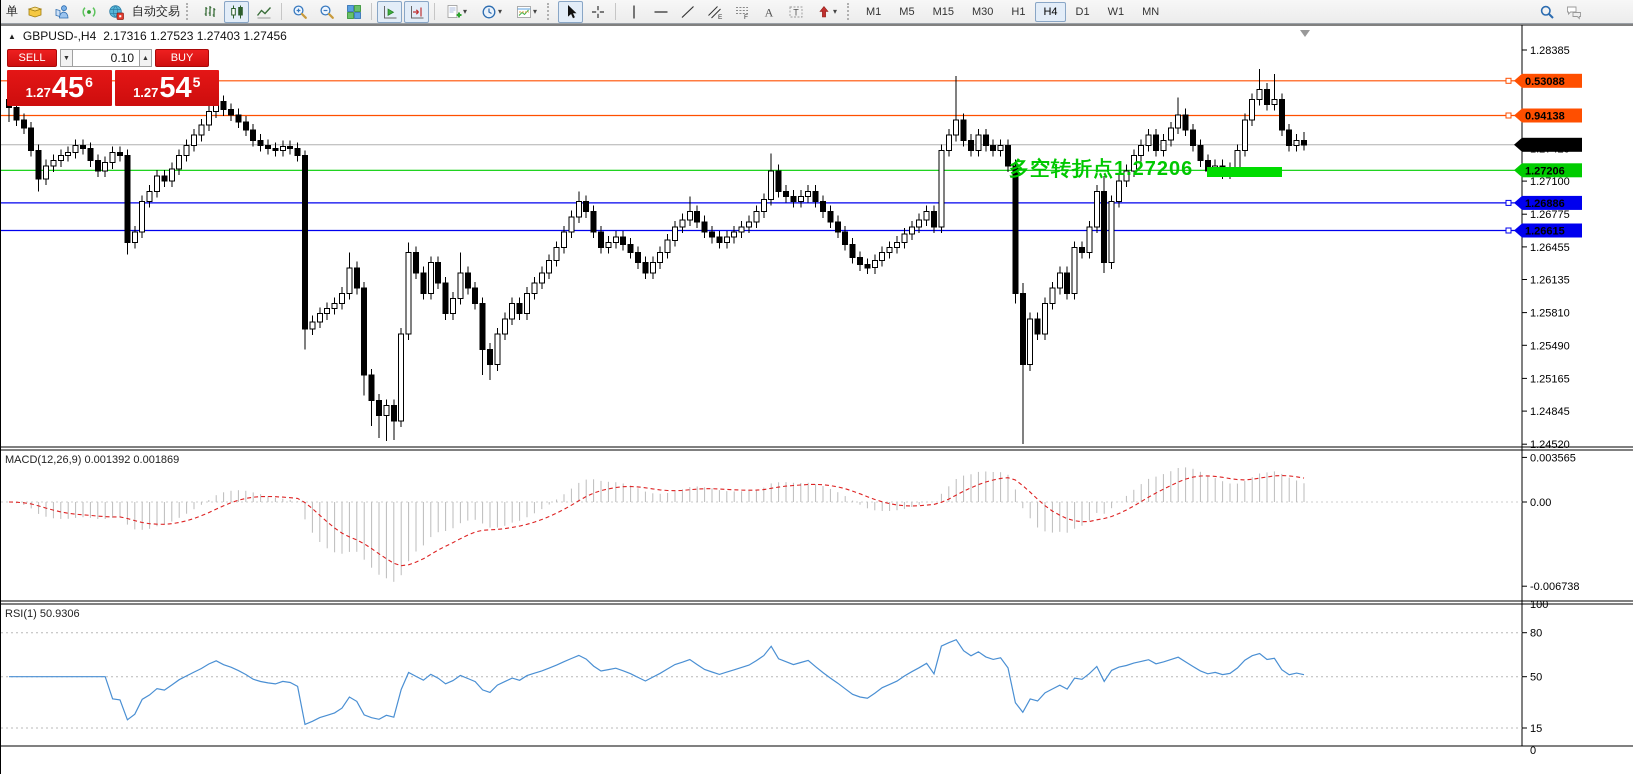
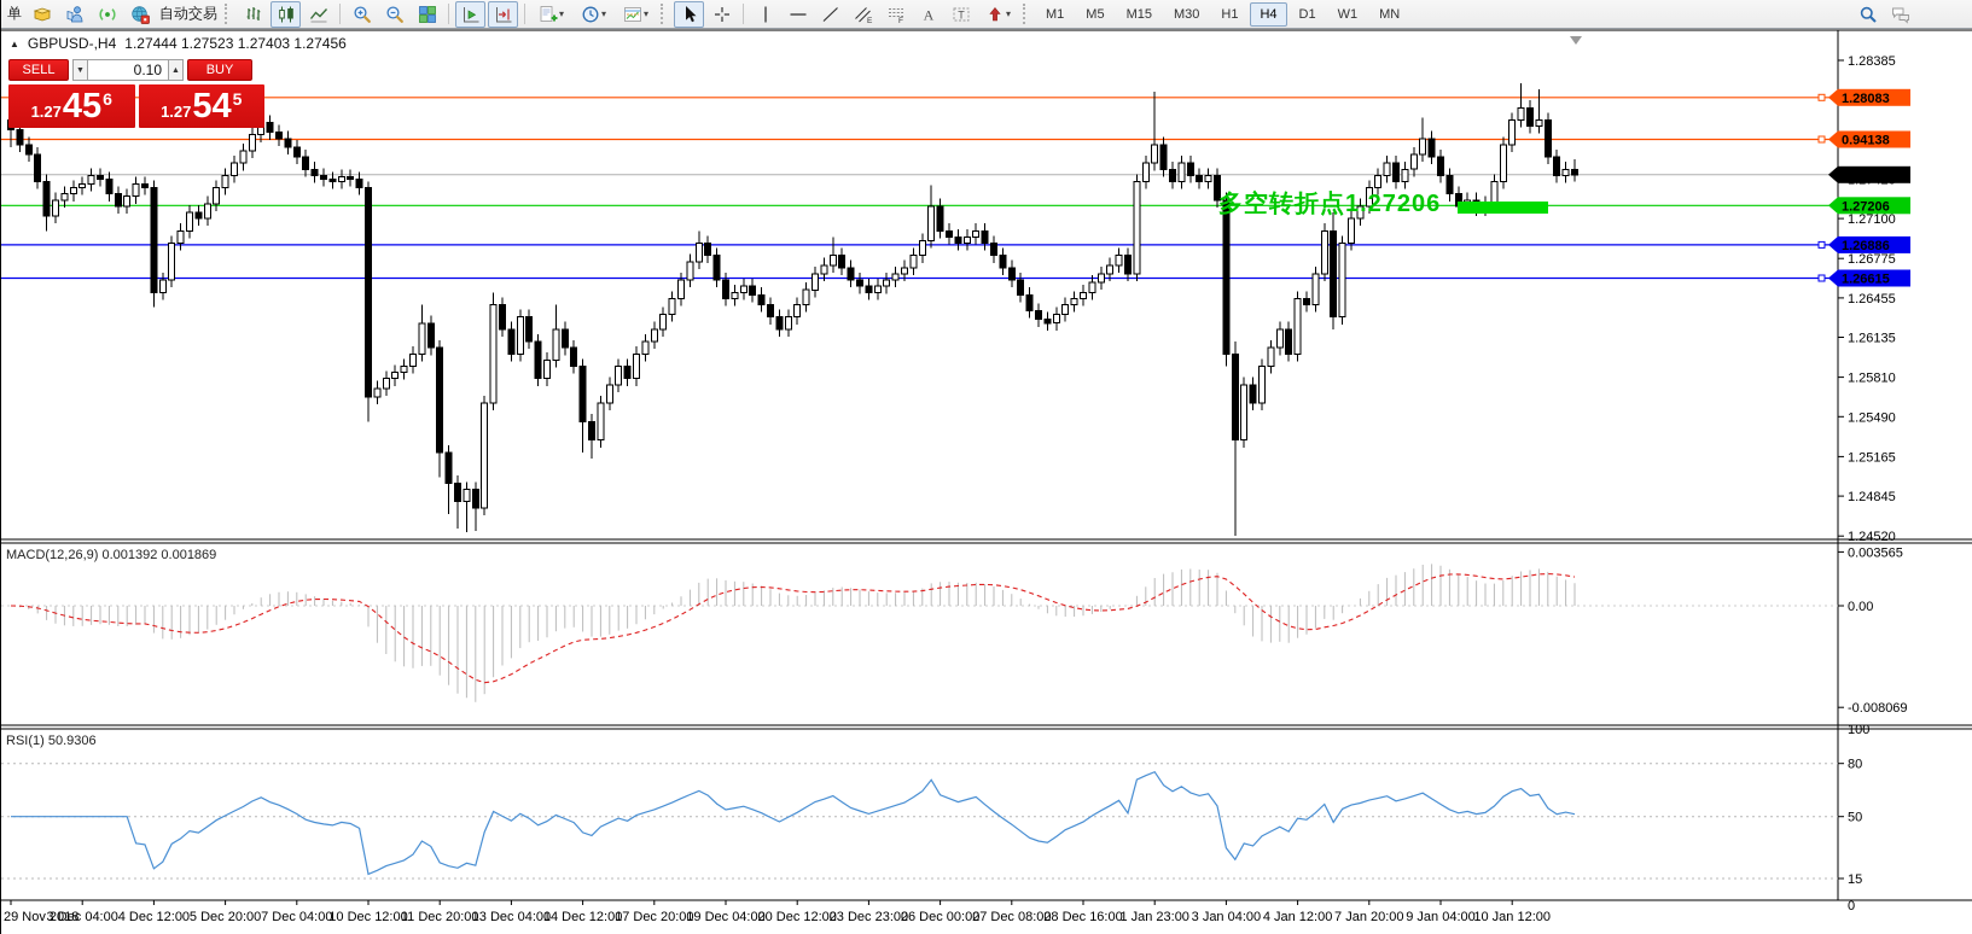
  单
  自动交易
  ▾
  ▾
  ▾
  A
  T
  ▾
  M1
  M5
  M15
  M30
  H1
  H4
  D1
  W1
  MN
  1.28385
  1.27100
  1.26775
  1.26455
  1.26135
  1.25810
  1.25490
  1.25165
  1.24845
  1.24520
  0.003565
  0.00
- -0.006738
+ -0.008069
  100
  80
  50
  15
  0
+ 29 Nov 2018
+ 3 Dec 04:00
+ 4 Dec 12:00
+ 5 Dec 20:00
+ 7 Dec 04:00
+ 10 Dec 12:00
+ 11 Dec 20:00
+ 13 Dec 04:00
+ 14 Dec 12:00
+ 17 Dec 20:00
+ 19 Dec 04:00
+ 20 Dec 12:00
+ 23 Dec 23:00
+ 26 Dec 00:00
+ 27 Dec 08:00
+ 28 Dec 16:00
+ 1 Jan 23:00
+ 3 Jan 04:00
+ 4 Jan 12:00
+ 7 Jan 20:00
+ 9 Jan 04:00
+ 10 Jan 12:00
- 0.53088
+ 1.28083
  0.94138
  1.27206
  1.26886
  1.26615
  1.27456
  ▲
  GBPUSD-,H4
- 2.17316 1.27523 1.27403 1.27456
+ 1.27444 1.27523 1.27403 1.27456
  SELL
  0.10
  BUY
  1.27
  45
  6
  1.27
  54
  5
  MACD(12,26,9) 0.001392 0.001869
  RSI(1) 50.9306
  多空转折点1.27206
